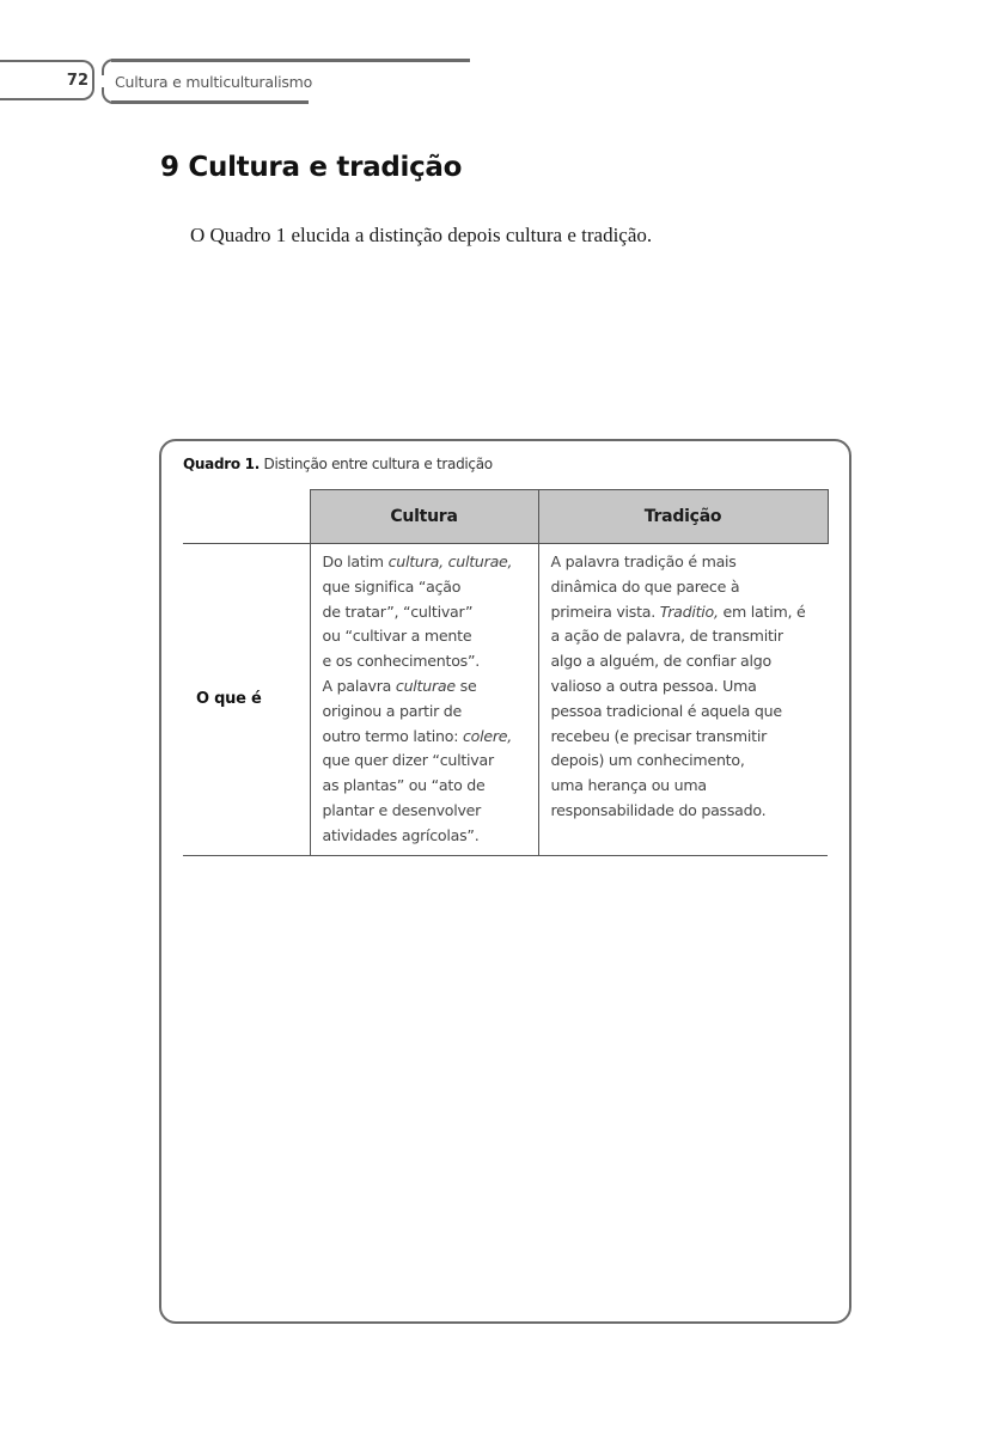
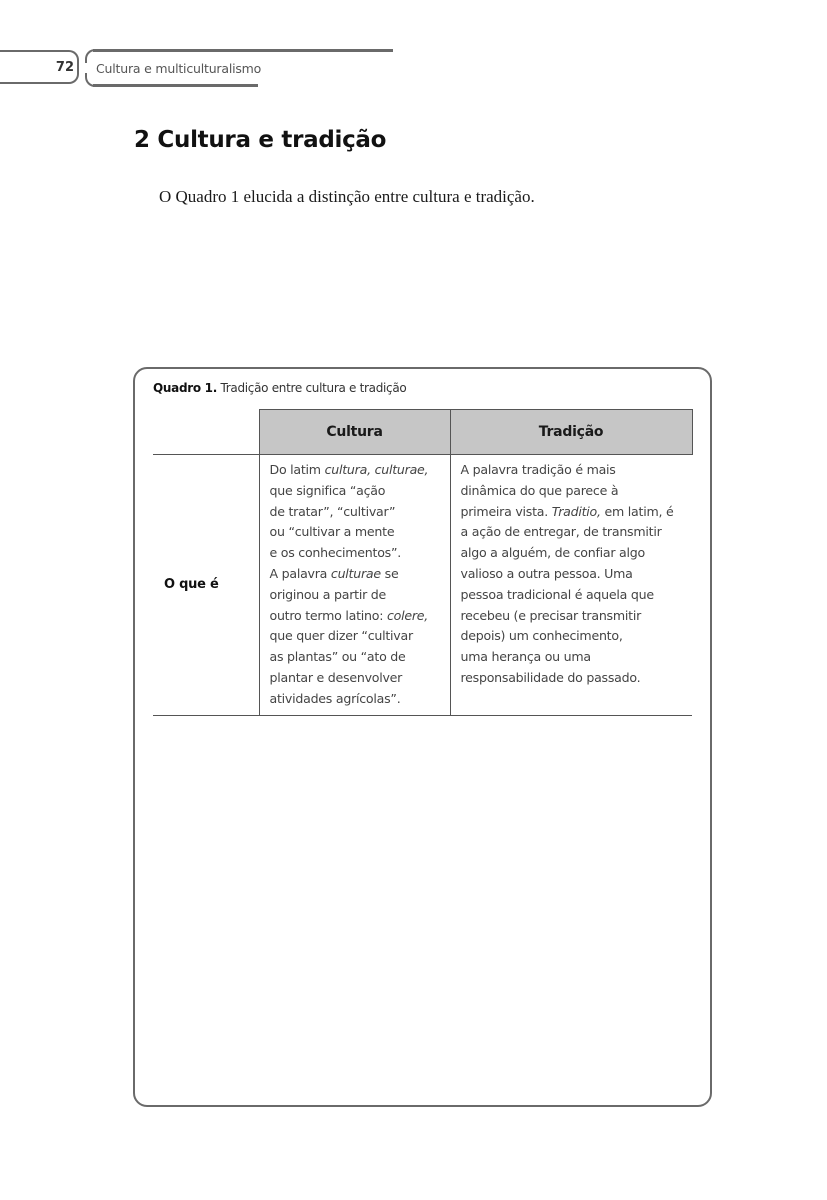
  72
  Cultura e multiculturalismo
- 9 Cultura e tradição
+ 2 Cultura e tradição
- O Quadro 1 elucida a distinção depois cultura e tradição.
+ O Quadro 1 elucida a distinção entre cultura e tradição.
- Quadro 1. Distinção entre cultura e tradição
+ Quadro 1. Tradição entre cultura e tradição
  	Cultura	Tradição
- O que é	Do latim cultura, culturae,que significa “açãode tratar”, “cultivar”ou “cultivar a mentee os conhecimentos”.A palavra culturae seoriginou a partir deoutro termo latino: colere,que quer dizer “cultivaras plantas” ou “ato deplantar e desenvolveratividades agrícolas”.	A palavra tradição é maisdinâmica do que parece àprimeira vista. Traditio, em latim, éa ação de palavra, de transmitiralgo a alguém, de confiar algovalioso a outra pessoa. Umapessoa tradicional é aquela querecebeu (e precisar transmitirdepois) um conhecimento,uma herança ou umaresponsabilidade do passado.
+ O que é	Do latim cultura, culturae,que significa “açãode tratar”, “cultivar”ou “cultivar a mentee os conhecimentos”.A palavra culturae seoriginou a partir deoutro termo latino: colere,que quer dizer “cultivaras plantas” ou “ato deplantar e desenvolveratividades agrícolas”.	A palavra tradição é maisdinâmica do que parece àprimeira vista. Traditio, em latim, éa ação de entregar, de transmitiralgo a alguém, de confiar algovalioso a outra pessoa. Umapessoa tradicional é aquela querecebeu (e precisar transmitirdepois) um conhecimento,uma herança ou umaresponsabilidade do passado.
